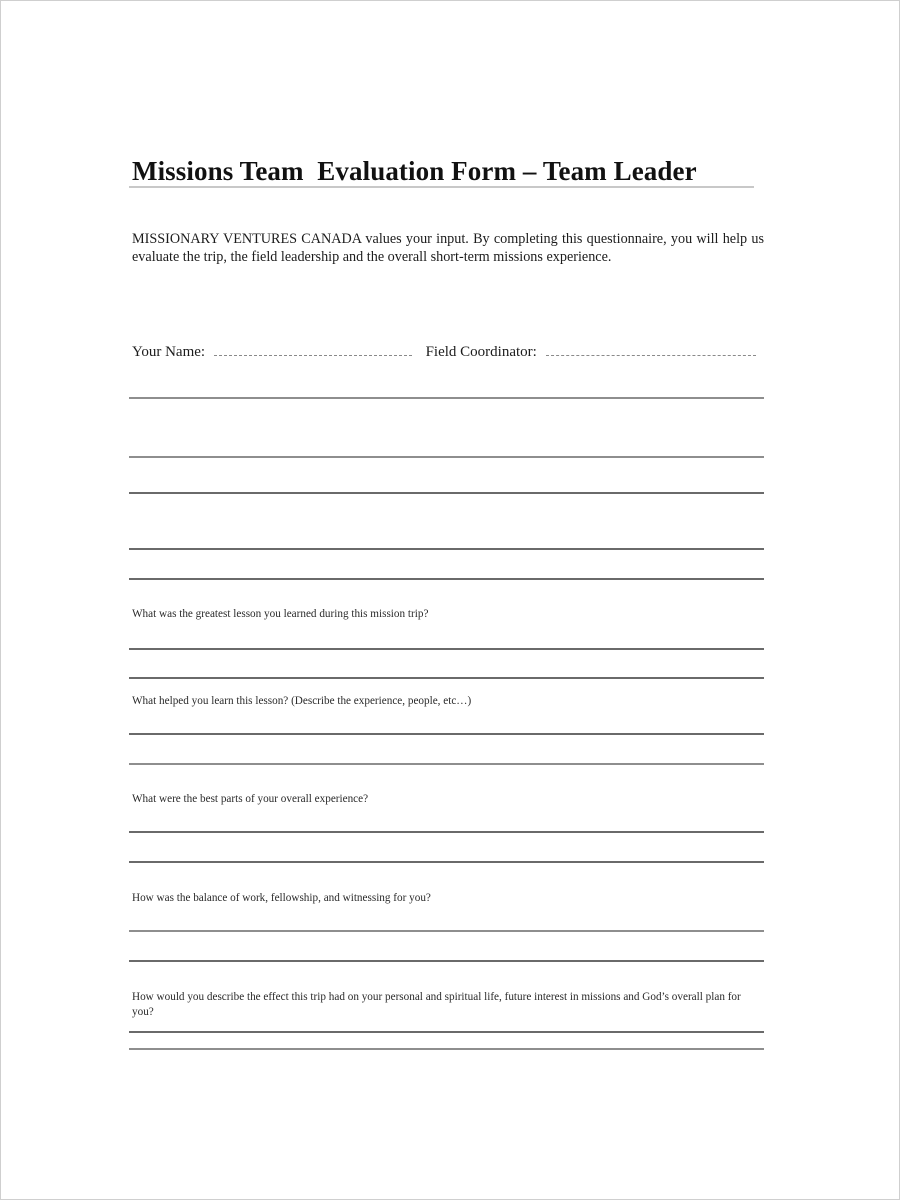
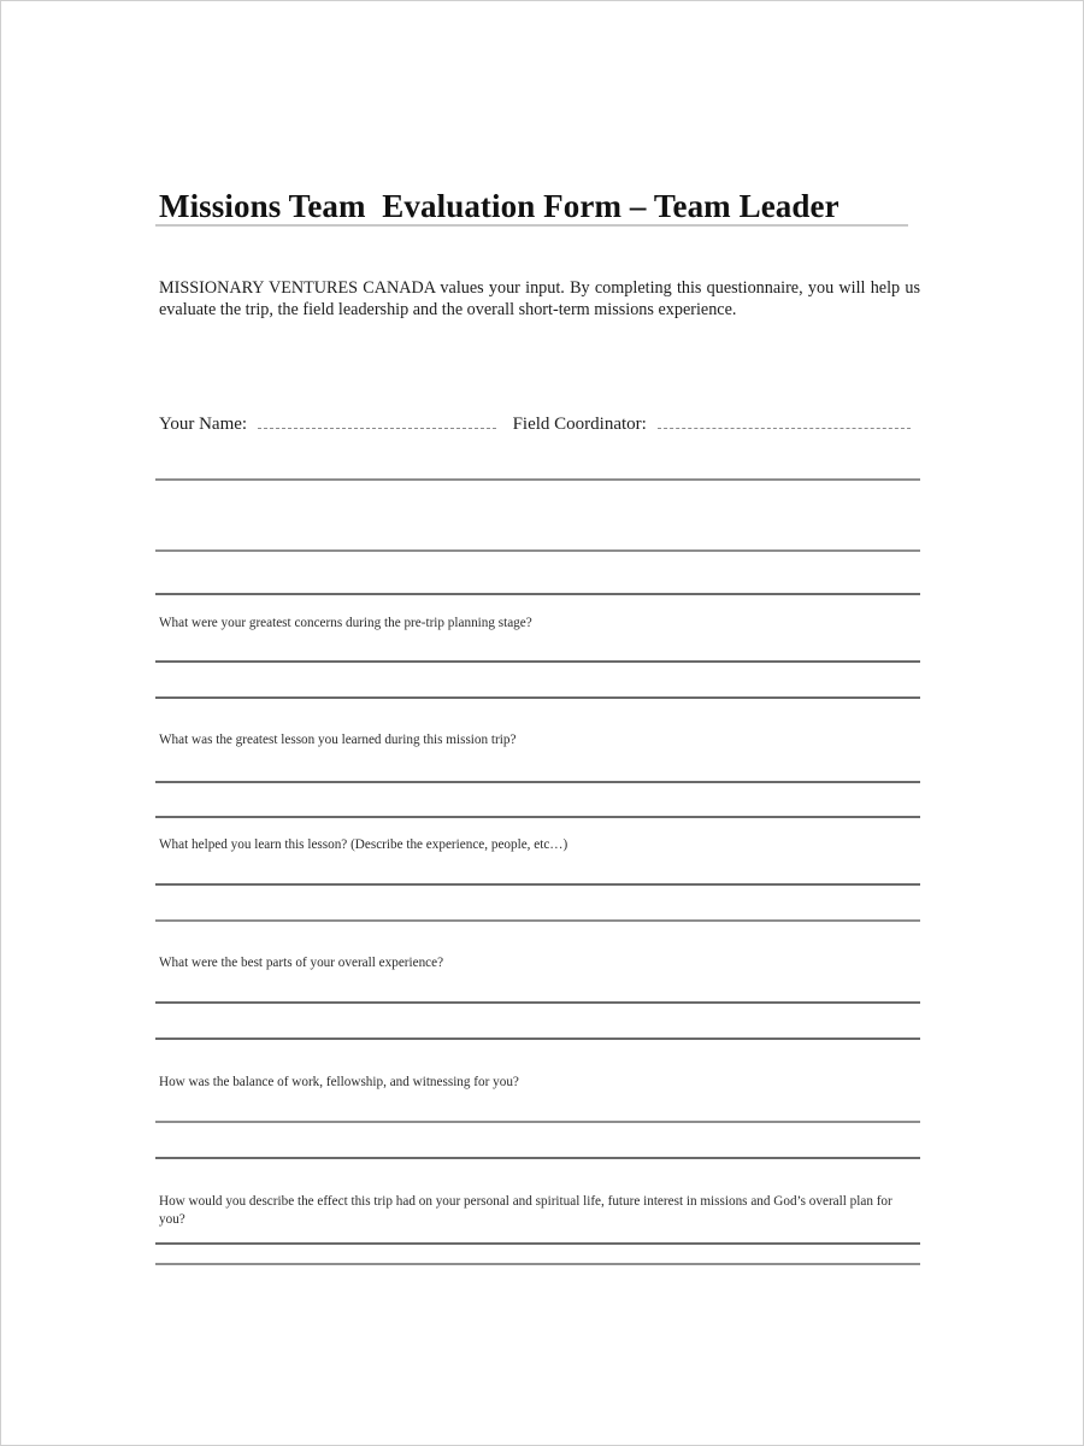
  Missions Team Evaluation Form – Team Leader
  MISSIONARY VENTURES CANADA values your input. By completing this questionnaire, you will help us evaluate the trip, the field leadership and the overall short-term missions experience.
  Your Name: Field Coordinator:
+ What were your greatest concerns during the pre-trip planning stage?
  What was the greatest lesson you learned during this mission trip?
  What helped you learn this lesson? (Describe the experience, people, etc…)
  What were the best parts of your overall experience?
  How was the balance of work, fellowship, and witnessing for you?
  How would you describe the effect this trip had on your personal and spiritual life, future interest in missions and God’s overall plan for you?
